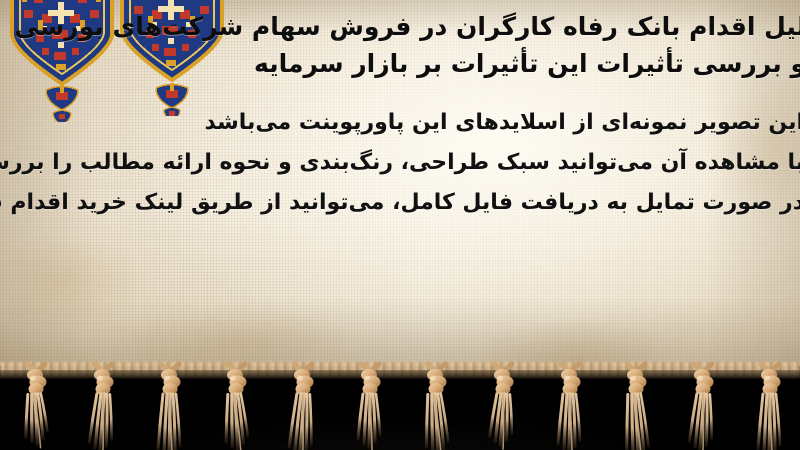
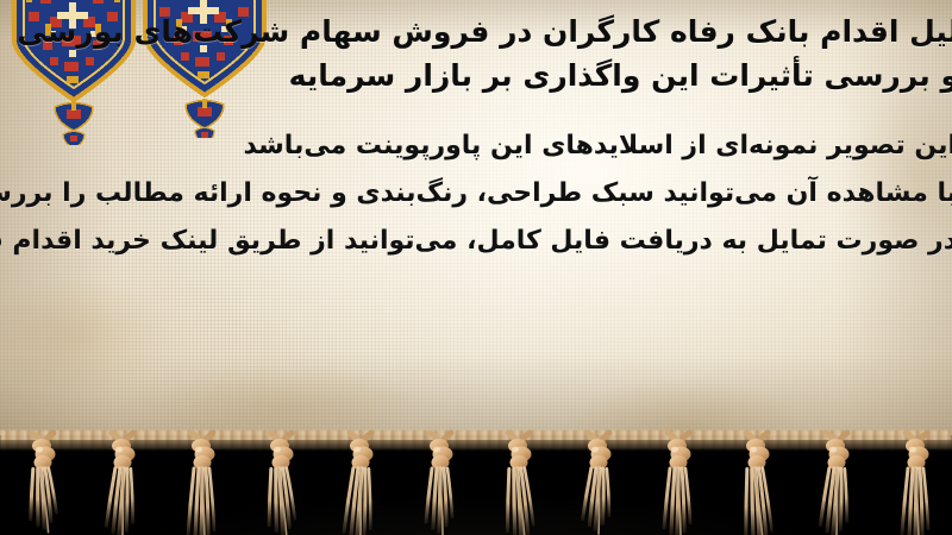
  یل اقدام بانک رفاه کارگران در فروش سهام شرکت‌های بورسی
- و بررسی تأثیرات این تأثیرات بر بازار سرمایه
+ و بررسی تأثیرات این واگذاری بر بازار سرمایه
  ین تصویر نمونه‌ای از اسلایدهای این پاورپوینت می‌باشد
  ا مشاهده آن می‌توانید سبک طراحی، رنگ‌بندی و نحوه ارائه مطالب را برر
  در صورت تمایل به دریافت فایل کامل، می‌توانید از طریق لینک خرید اقدام
